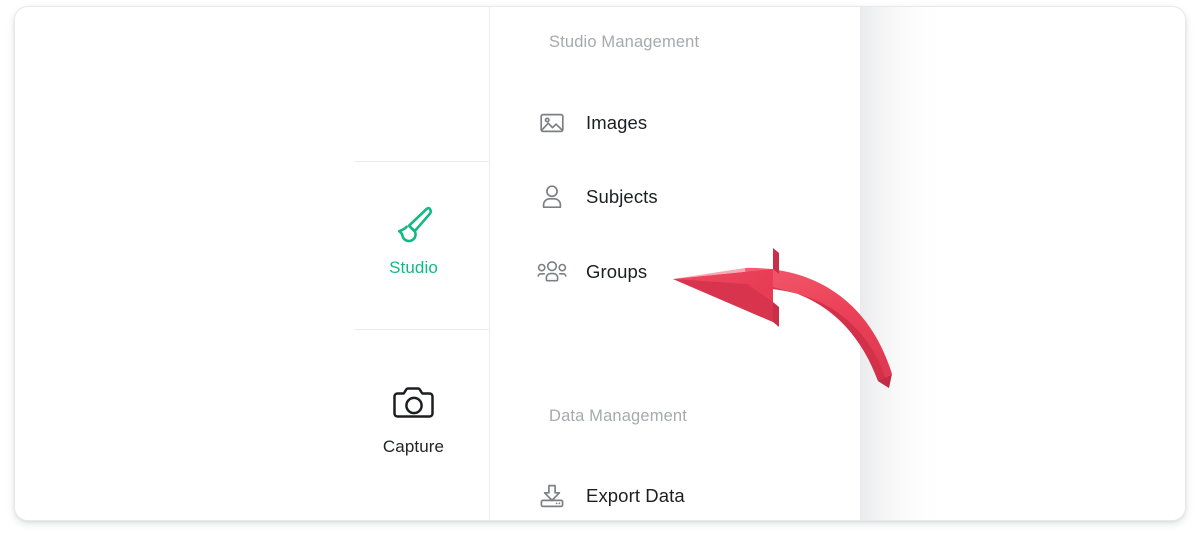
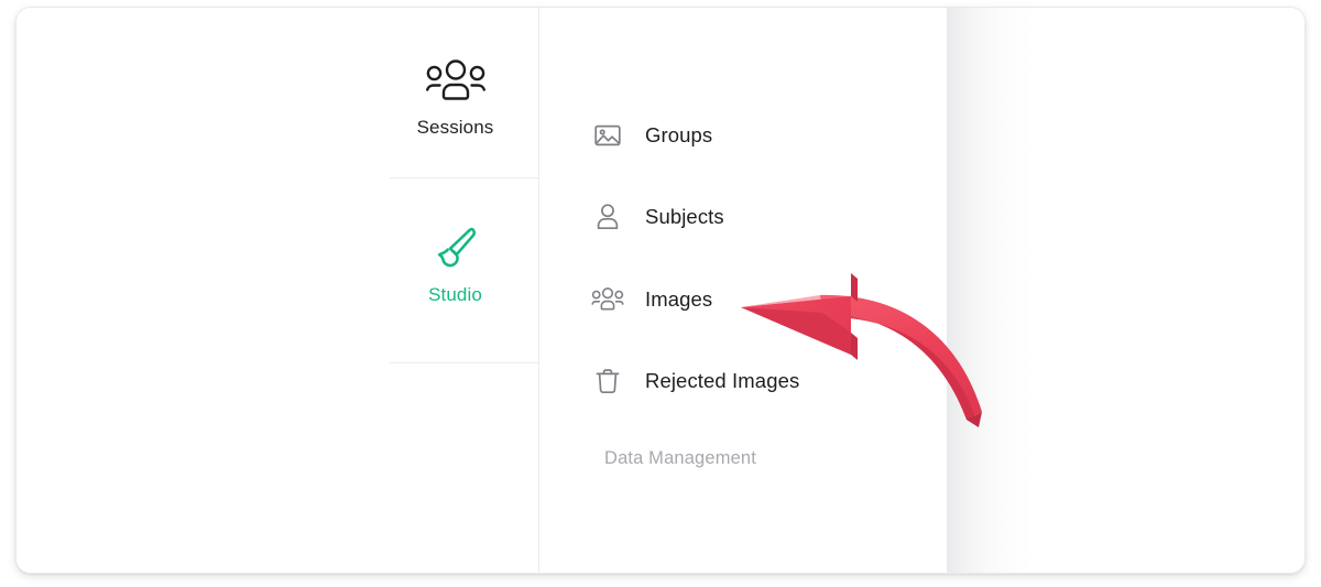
+ Sessions
  Studio
- Capture
- Studio Management
- Images
+ Groups
  Subjects
- Groups
+ Images
+ Rejected Images
  Data Management
- Export Data
